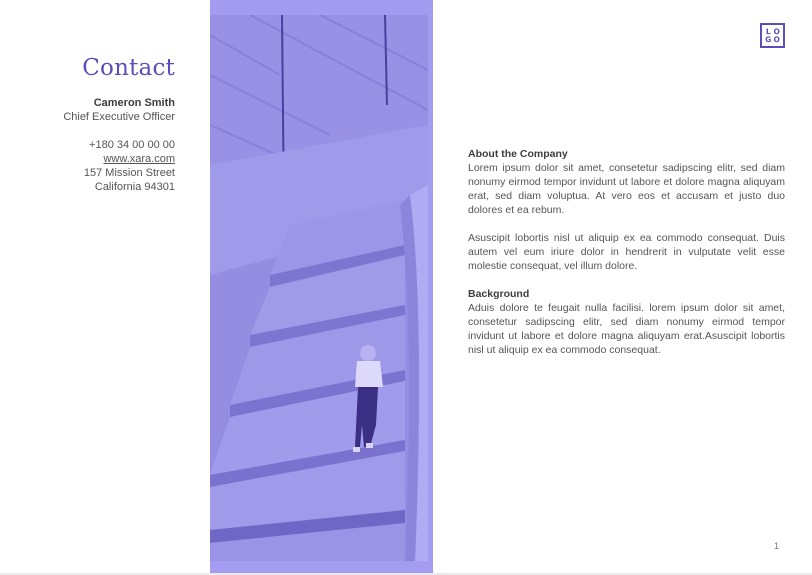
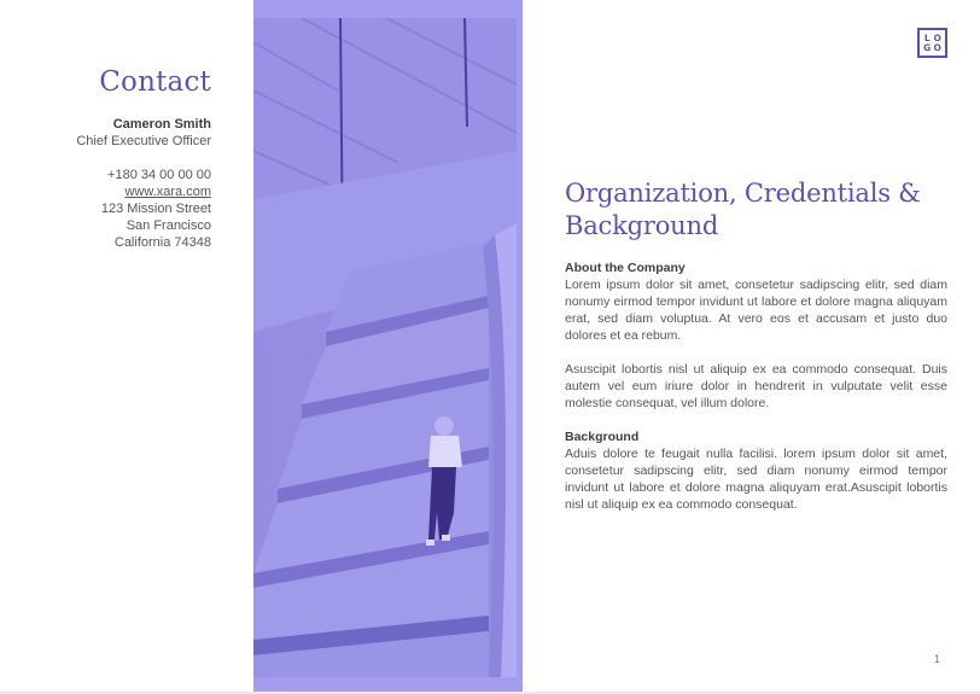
  Contact
  Cameron Smith
  Chief Executive Officer
  +180 34 00 00 00
  www.xara.com
- 157 Mission Street
+ 123 Mission Street
+ San Francisco
- California 94301
+ California 74348
  L
  O
  G
  O
+ Organization, Credentials & Background
  About the Company
  Lorem ipsum dolor sit amet, consetetur sadipscing elitr, sed diam nonumy eirmod tempor invidunt ut labore et dolore magna aliquyam erat, sed diam voluptua. At vero eos et accusam et justo duo dolores et ea rebum.
  Asuscipit lobortis nisl ut aliquip ex ea commodo consequat. Duis autem vel eum iriure dolor in hendrerit in vulputate velit esse molestie consequat, vel illum dolore.
  Background
  Aduis dolore te feugait nulla facilisi. lorem ipsum dolor sit amet, consetetur sadipscing elitr, sed diam nonumy eirmod tempor invidunt ut labore et dolore magna aliquyam erat.Asuscipit lobortis nisl ut aliquip ex ea commodo consequat.
  1
